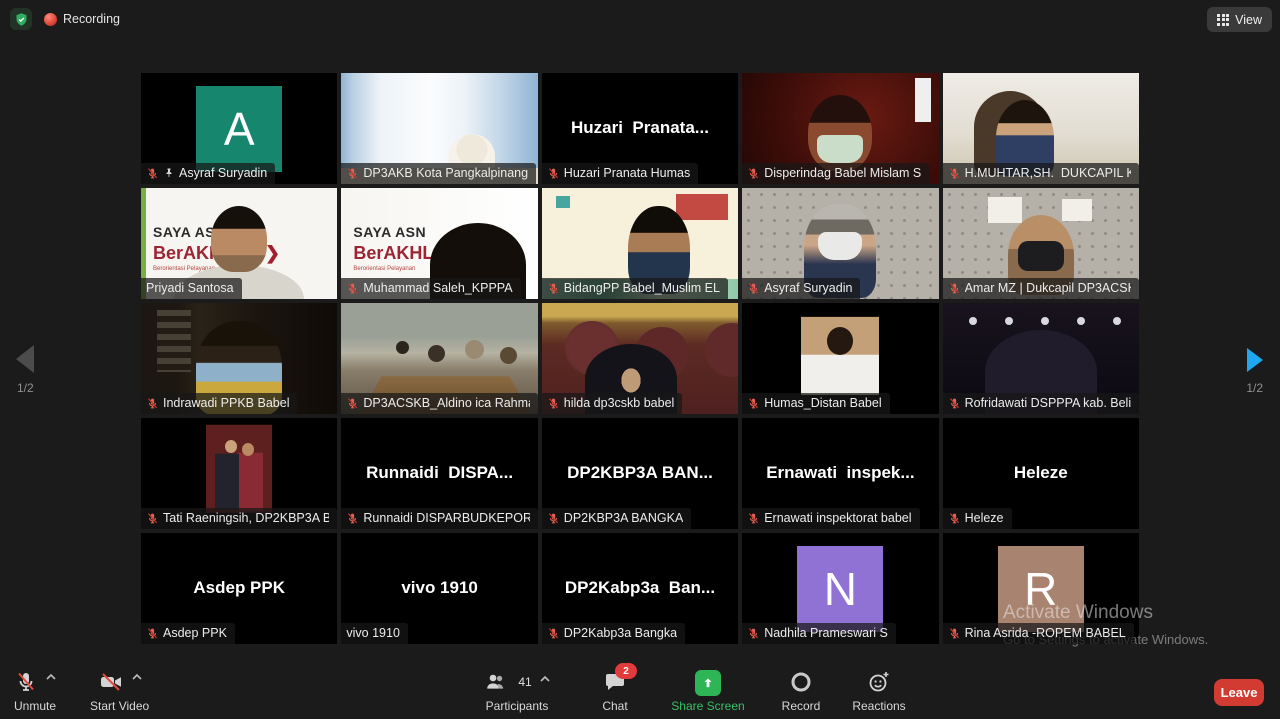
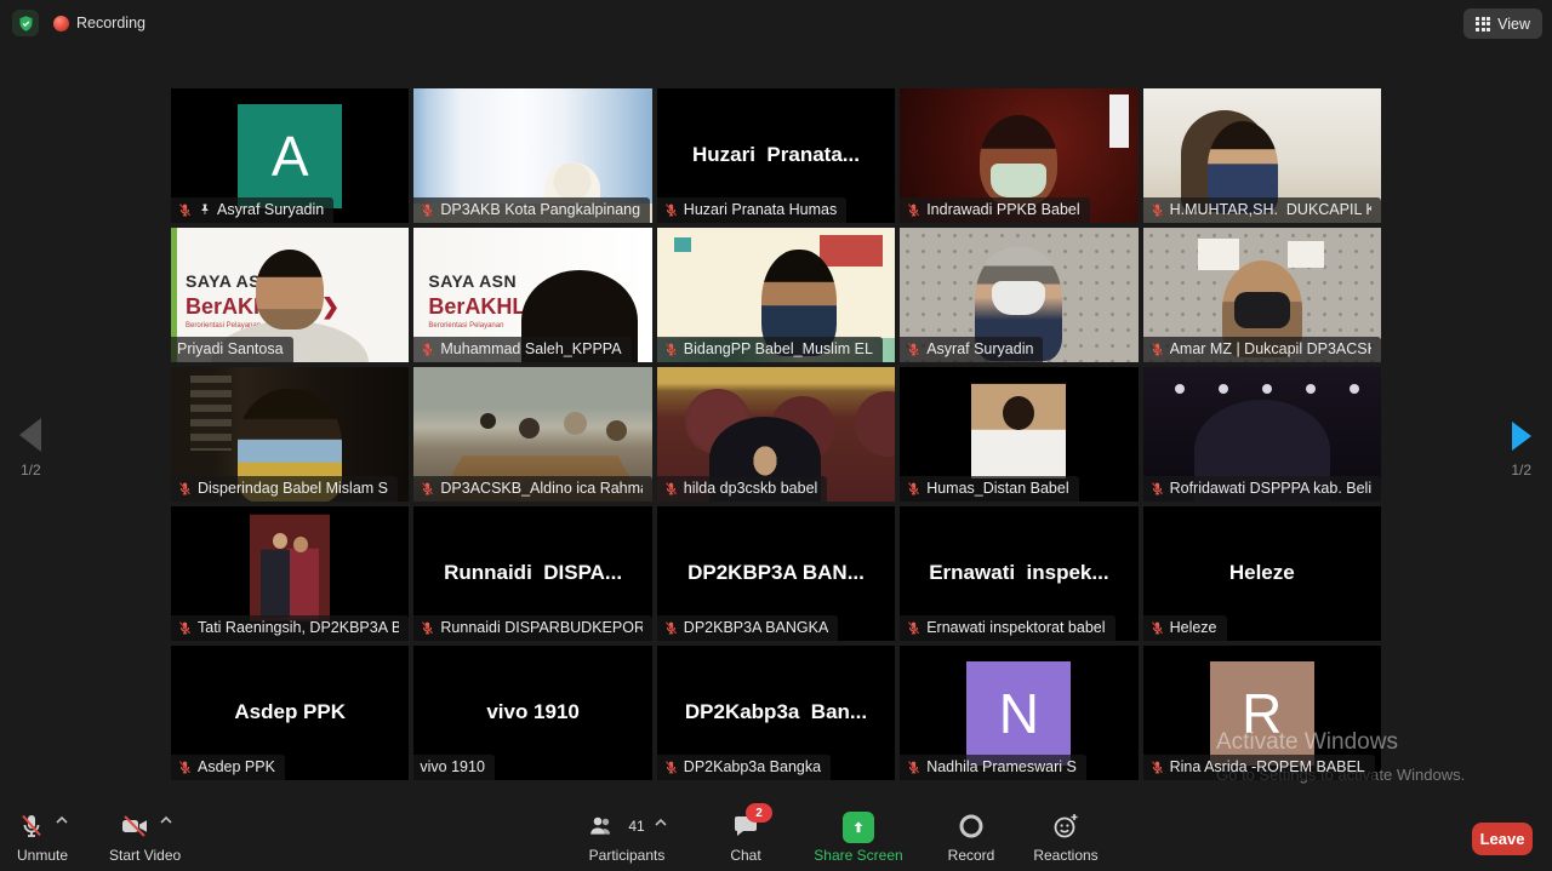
  Recording
  View
  A
  Asyraf Suryadin
  DP3AKB Kota Pangkalpinang
  Huzari Pranata...
  Huzari Pranata Humas
- Disperindag Babel Mislam S
+ Indrawadi PPKB Babel
  H.MUHTAR,SH. DUKCAPIL K
  SAYA AS
  Priyadi Santosa
  SAYA ASN
  BerAKHL
  Muhammad Saleh_KPPPA
  BidangPP Babel_Muslim EL
  Asyraf Suryadin
  Amar MZ | Dukcapil DP3ACS
- Indrawadi PPKB Babel
+ Disperindag Babel Mislam S
  DP3ACSKB_Aldino ica Rahm
  hilda dp3cskb babel
  Humas_Distan Babel
  Rofridawati DSPPPA kab. Beli
  Tati Raeningsih, DP2KBP3A B
  Runnaidi DISPA...
  Runnaidi DISPARBUDKEPOR
  DP2KBP3A BAN...
  DP2KBP3A BANGKA
  Ernawati inspek...
  Ernawati inspektorat babel
  Heleze
  Heleze
  Asdep PPK
  Asdep PPK
  vivo 1910
  vivo 1910
  DP2Kabp3a Ban...
  DP2Kabp3a Bangka
  N
  Nadhila Prameswari S
  R
  Rina Asrida -ROPEM BABEL
  1/2
  1/2
  Activate Windows
  Go to Settings to activate Windows.
  Unmute
  Start Video
  41
  Participants
  2
  Chat
  Share Screen
  Record
  Reactions
  Leave
